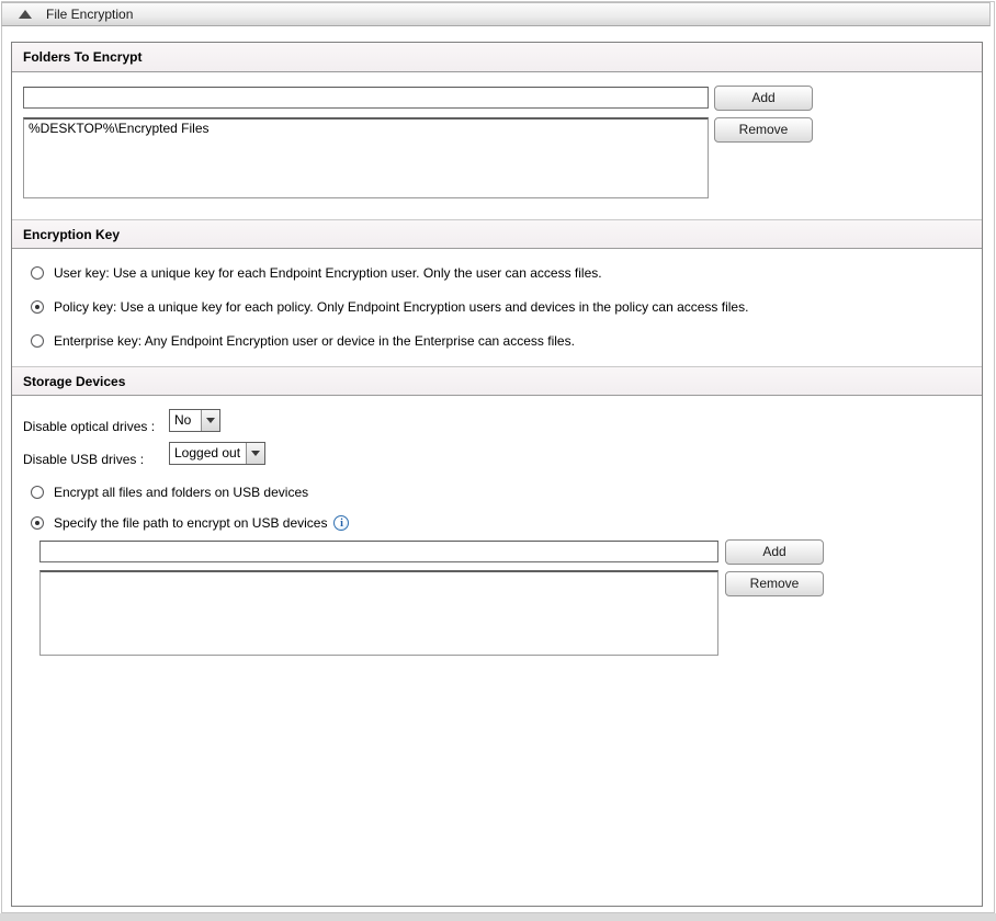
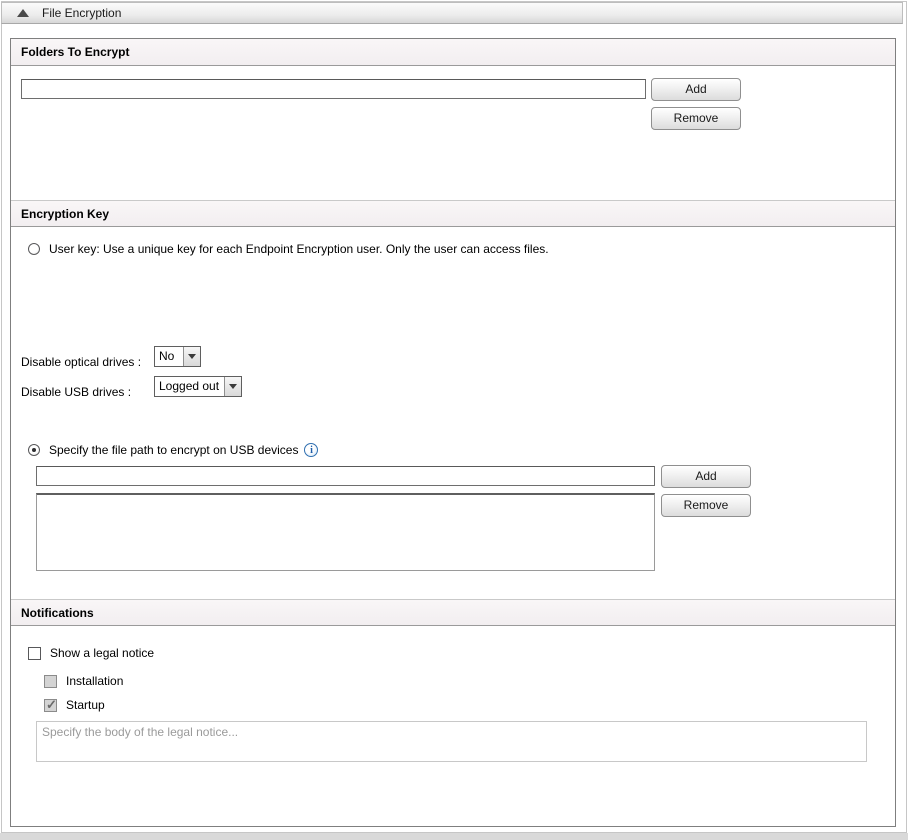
  File Encryption
  Folders To Encrypt
  Add
- %DESKTOP%\Encrypted Files
  Remove
  Encryption Key
  User key: Use a unique key for each Endpoint Encryption user. Only the user can access files.
- Policy key: Use a unique key for each policy. Only Endpoint Encryption users and devices in the policy can access files.
- Enterprise key: Any Endpoint Encryption user or device in the Enterprise can access files.
- Storage Devices
  Disable optical drives :
  No
  Disable USB drives :
  Logged out
- Encrypt all files and folders on USB devices
  Specify the file path to encrypt on USB devices
  i
  Add
  Remove
+ Notifications
+ Show a legal notice
+ Installation
+ Startup
+ Specify the body of the legal notice...
